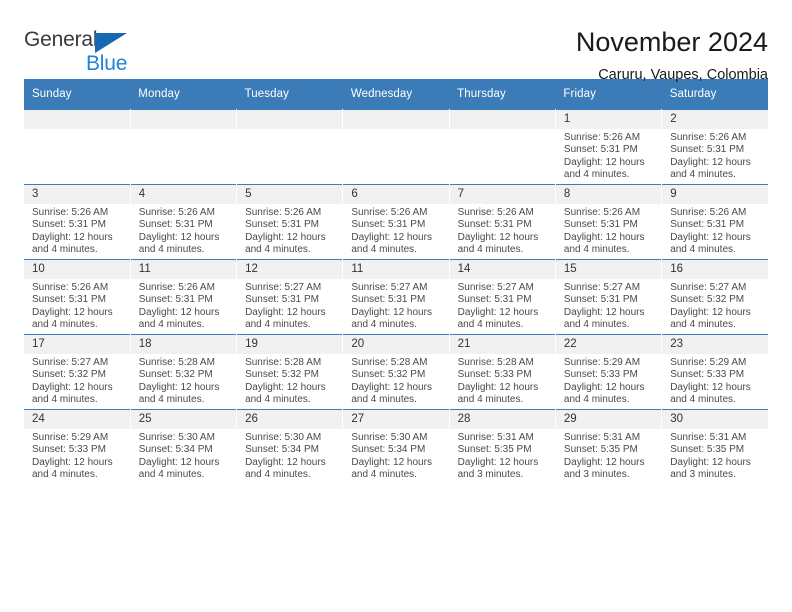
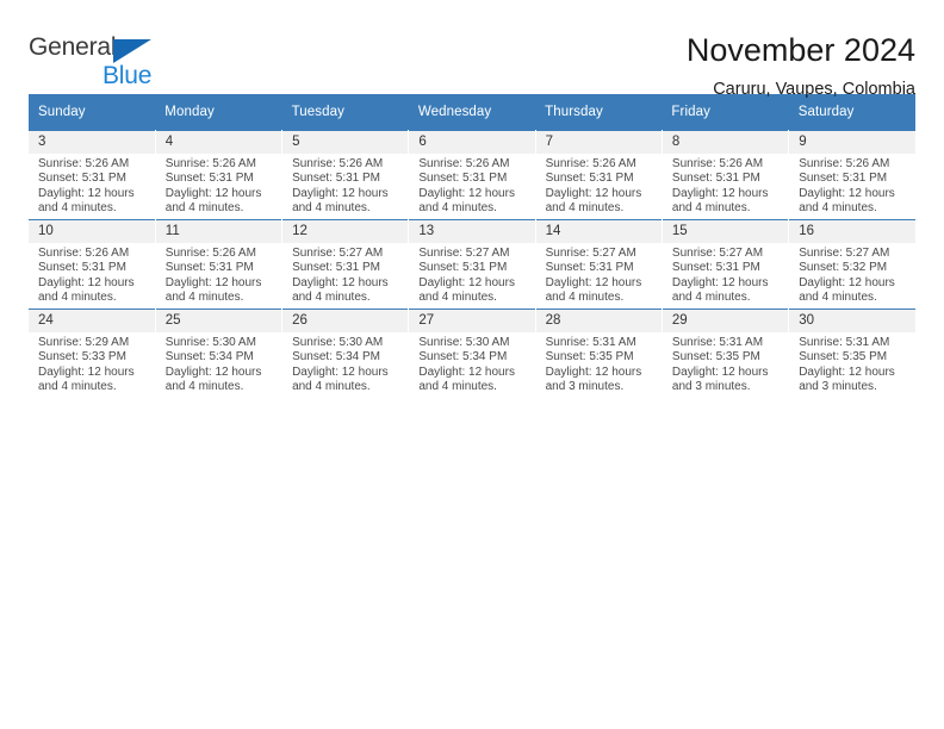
  General
  Blue
  November 2024
  Caruru, Vaupes, Colombia
  Sunday	Monday	Tuesday	Wednesday	Thursday	Friday	Saturday
- 					1Sunrise: 5:26 AMSunset: 5:31 PMDaylight: 12 hours and 4 minutes.	2Sunrise: 5:26 AMSunset: 5:31 PMDaylight: 12 hours and 4 minutes.
  3Sunrise: 5:26 AMSunset: 5:31 PMDaylight: 12 hours and 4 minutes.	4Sunrise: 5:26 AMSunset: 5:31 PMDaylight: 12 hours and 4 minutes.	5Sunrise: 5:26 AMSunset: 5:31 PMDaylight: 12 hours and 4 minutes.	6Sunrise: 5:26 AMSunset: 5:31 PMDaylight: 12 hours and 4 minutes.	7Sunrise: 5:26 AMSunset: 5:31 PMDaylight: 12 hours and 4 minutes.	8Sunrise: 5:26 AMSunset: 5:31 PMDaylight: 12 hours and 4 minutes.	9Sunrise: 5:26 AMSunset: 5:31 PMDaylight: 12 hours and 4 minutes.
- 10Sunrise: 5:26 AMSunset: 5:31 PMDaylight: 12 hours and 4 minutes.	11Sunrise: 5:26 AMSunset: 5:31 PMDaylight: 12 hours and 4 minutes.	12Sunrise: 5:27 AMSunset: 5:31 PMDaylight: 12 hours and 4 minutes.	11Sunrise: 5:27 AMSunset: 5:31 PMDaylight: 12 hours and 4 minutes.	14Sunrise: 5:27 AMSunset: 5:31 PMDaylight: 12 hours and 4 minutes.	15Sunrise: 5:27 AMSunset: 5:31 PMDaylight: 12 hours and 4 minutes.	16Sunrise: 5:27 AMSunset: 5:32 PMDaylight: 12 hours and 4 minutes.
+ 10Sunrise: 5:26 AMSunset: 5:31 PMDaylight: 12 hours and 4 minutes.	11Sunrise: 5:26 AMSunset: 5:31 PMDaylight: 12 hours and 4 minutes.	12Sunrise: 5:27 AMSunset: 5:31 PMDaylight: 12 hours and 4 minutes.	13Sunrise: 5:27 AMSunset: 5:31 PMDaylight: 12 hours and 4 minutes.	14Sunrise: 5:27 AMSunset: 5:31 PMDaylight: 12 hours and 4 minutes.	15Sunrise: 5:27 AMSunset: 5:31 PMDaylight: 12 hours and 4 minutes.	16Sunrise: 5:27 AMSunset: 5:32 PMDaylight: 12 hours and 4 minutes.
- 17Sunrise: 5:27 AMSunset: 5:32 PMDaylight: 12 hours and 4 minutes.	18Sunrise: 5:28 AMSunset: 5:32 PMDaylight: 12 hours and 4 minutes.	19Sunrise: 5:28 AMSunset: 5:32 PMDaylight: 12 hours and 4 minutes.	20Sunrise: 5:28 AMSunset: 5:32 PMDaylight: 12 hours and 4 minutes.	21Sunrise: 5:28 AMSunset: 5:33 PMDaylight: 12 hours and 4 minutes.	22Sunrise: 5:29 AMSunset: 5:33 PMDaylight: 12 hours and 4 minutes.	23Sunrise: 5:29 AMSunset: 5:33 PMDaylight: 12 hours and 4 minutes.
  24Sunrise: 5:29 AMSunset: 5:33 PMDaylight: 12 hours and 4 minutes.	25Sunrise: 5:30 AMSunset: 5:34 PMDaylight: 12 hours and 4 minutes.	26Sunrise: 5:30 AMSunset: 5:34 PMDaylight: 12 hours and 4 minutes.	27Sunrise: 5:30 AMSunset: 5:34 PMDaylight: 12 hours and 4 minutes.	28Sunrise: 5:31 AMSunset: 5:35 PMDaylight: 12 hours and 3 minutes.	29Sunrise: 5:31 AMSunset: 5:35 PMDaylight: 12 hours and 3 minutes.	30Sunrise: 5:31 AMSunset: 5:35 PMDaylight: 12 hours and 3 minutes.
